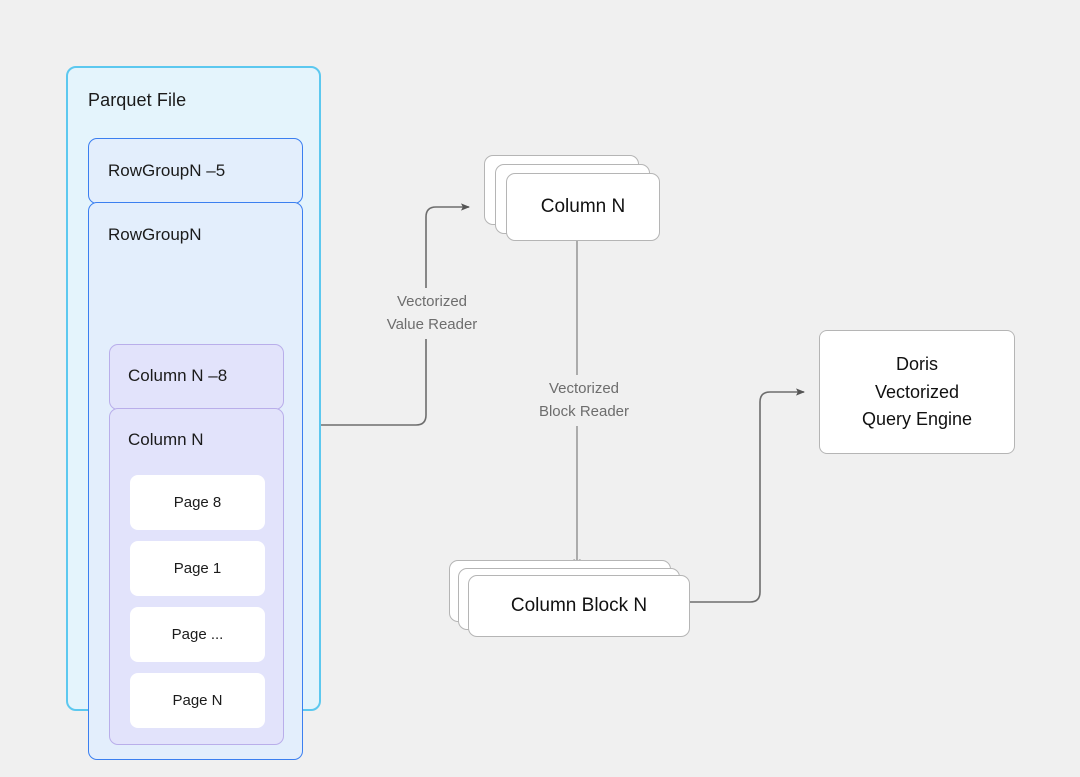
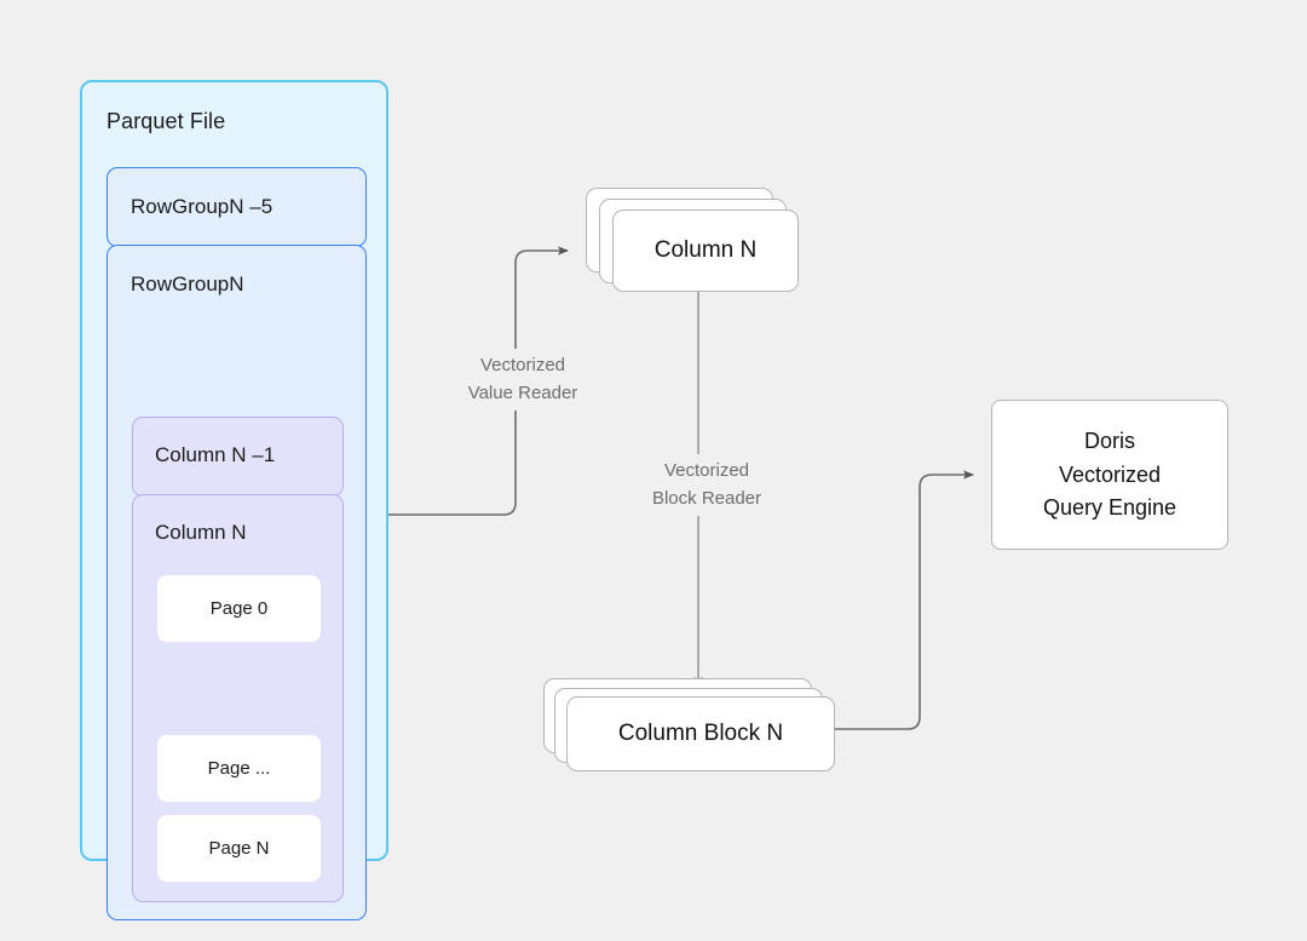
  Parquet File
  RowGroupN –5
  RowGroupN
- Column N –8
+ Column N –1
  Column N
- Page 8
+ Page 0
- Page 1
  Page ...
  Page N
  Column N
  Column Block N
  Doris
  Vectorized
  Query Engine
  Vectorized
  Value Reader
  Vectorized
  Block Reader
